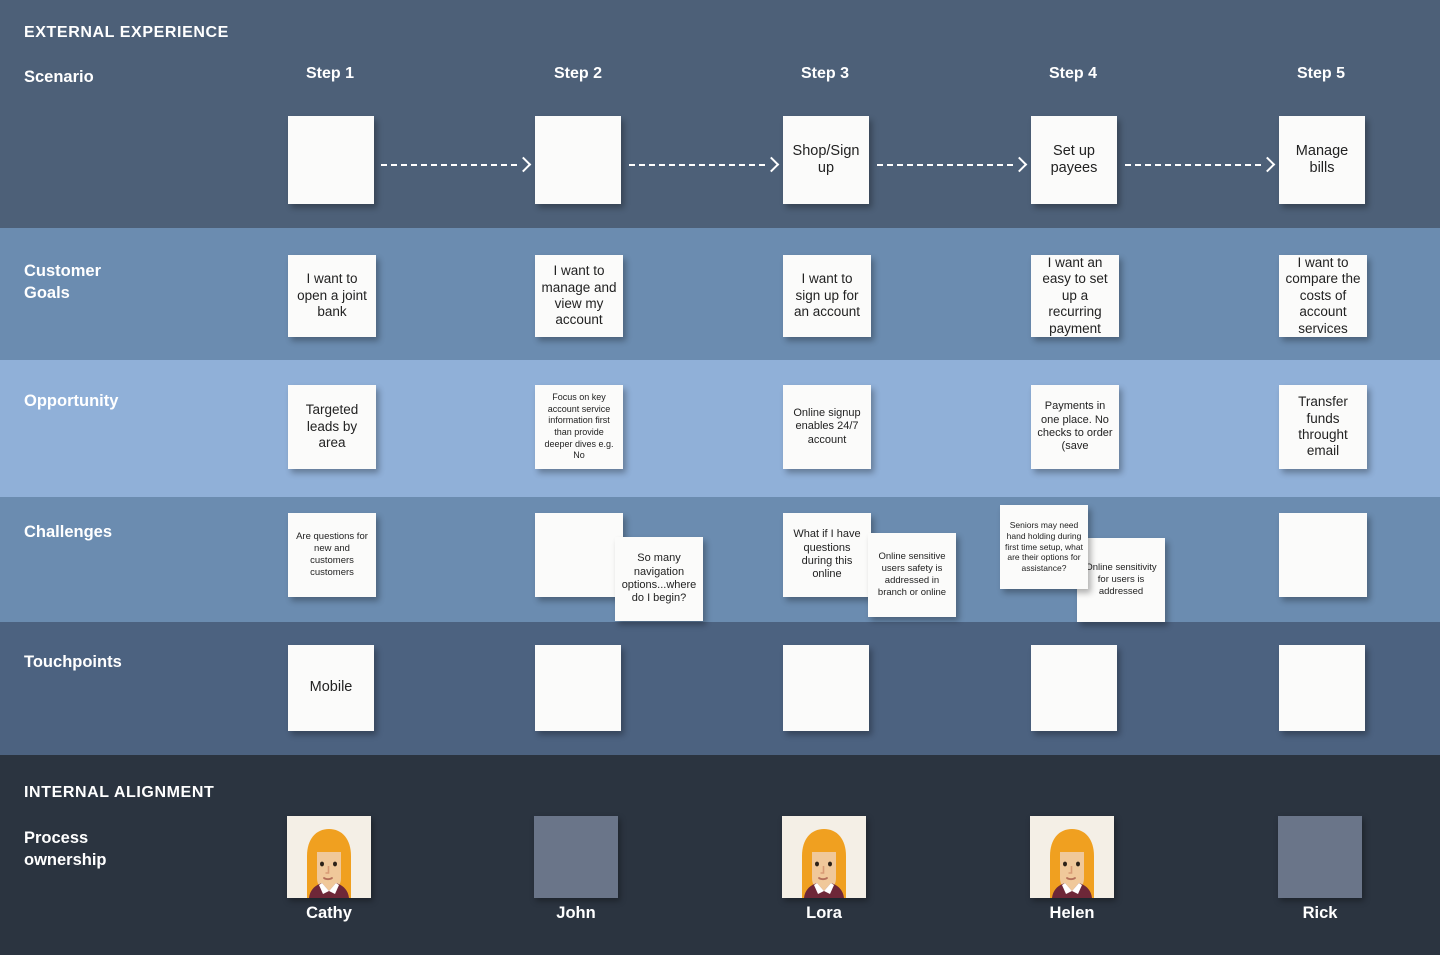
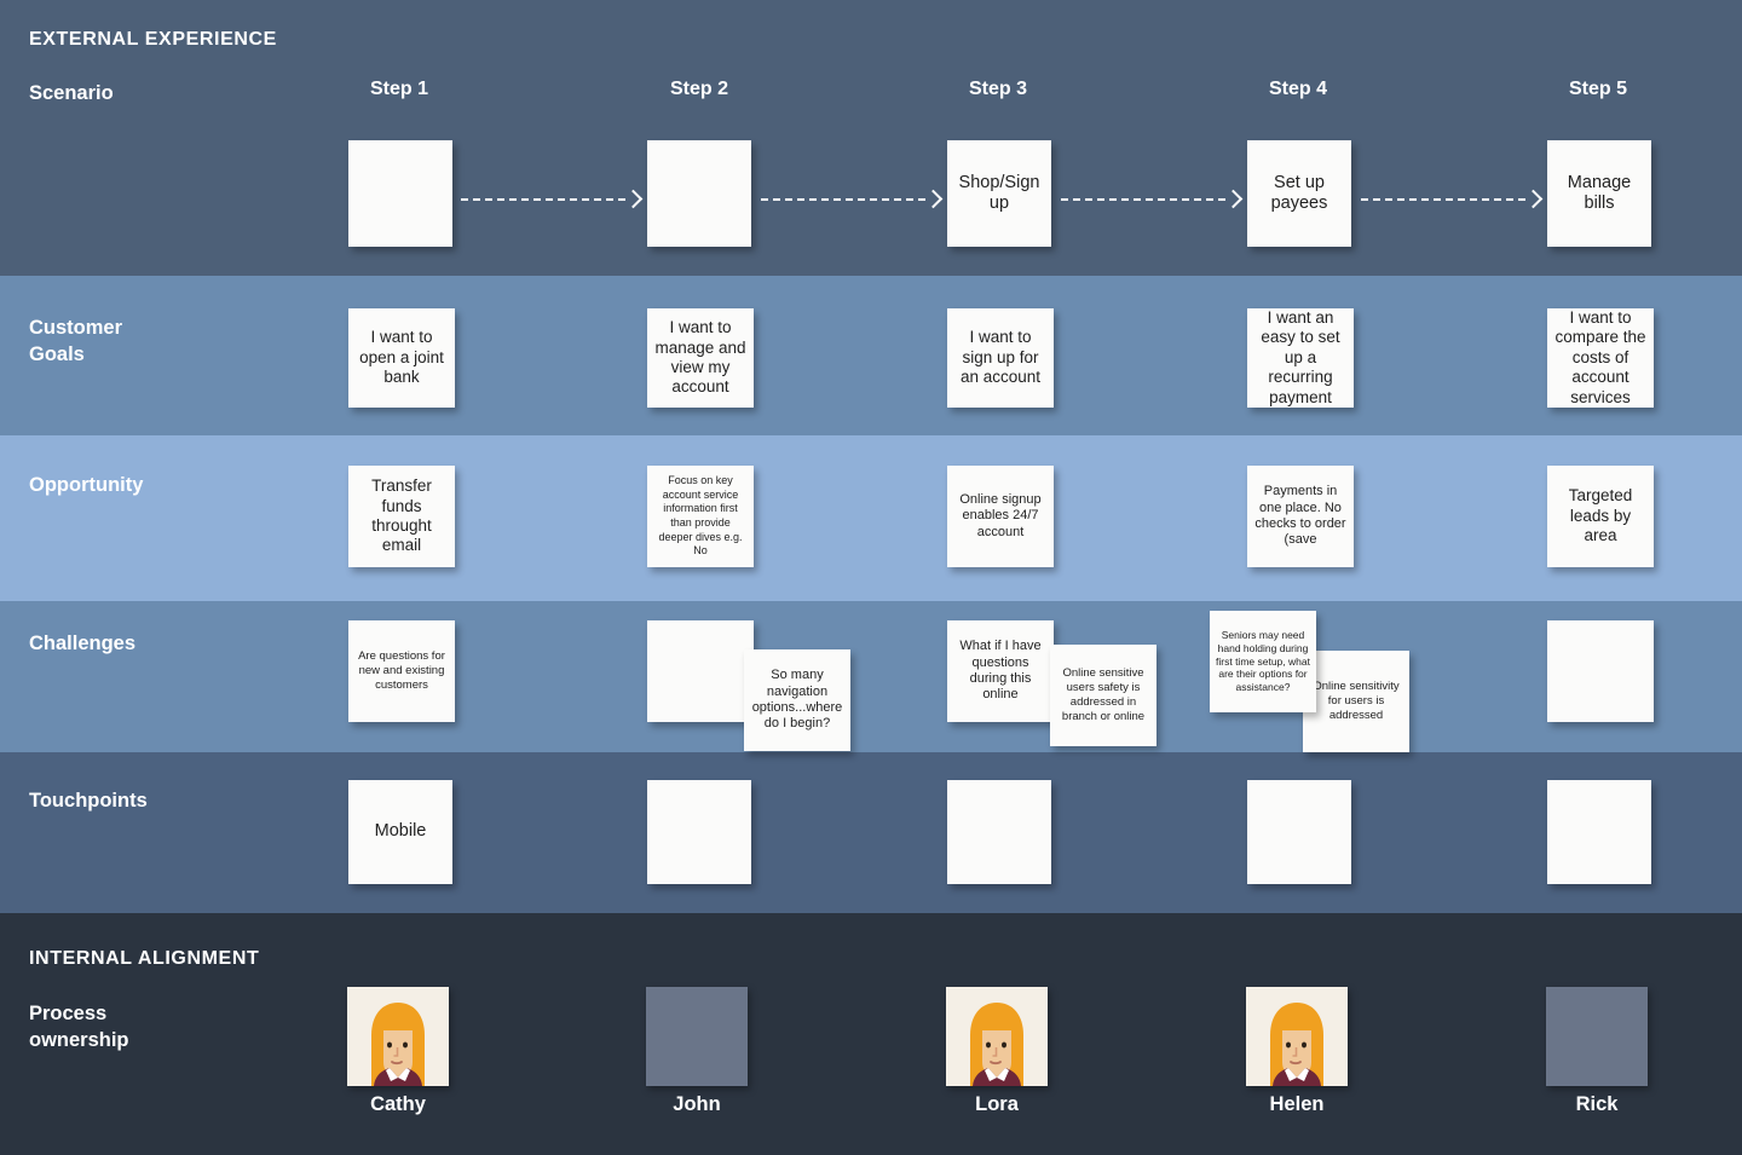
  EXTERNAL EXPERIENCE
  Scenario
  Customer
  Goals
  Opportunity
  Challenges
  Touchpoints
  INTERNAL ALIGNMENT
  Process
  ownership
  Step 1
  Step 2
  Step 3
  Step 4
  Step 5
  Shop/Sign up
  Set up payees
  Manage bills
  I want to open a joint bank
  I want to manage and view my account
  I want to sign up for an account
  I want an easy to set up a recurring payment
  I want to compare the costs of account services
- Targeted leads by area
+ Transfer funds throught email
  Focus on key account service information first than provide deeper dives e.g. No
  Online signup enables 24/7 account
  Payments in one place. No checks to order (save
- Transfer funds throught email
+ Targeted leads by area
- Are questions for new and customers customers
+ Are questions for new and existing customers
  So many navigation options...where do I begin?
  What if I have questions during this online
  Online sensitive users safety is addressed in branch or online
  Seniors may need hand holding during first time setup, what are their options for assistance?
  Online sensitivity for users is addressed
  Mobile
  Cathy
  John
  Lora
  Helen
  Rick
